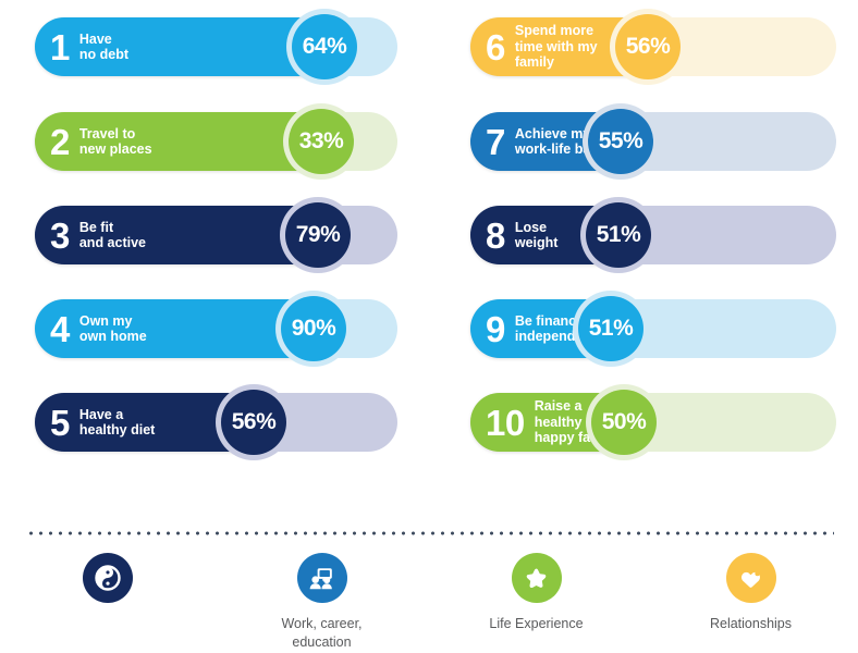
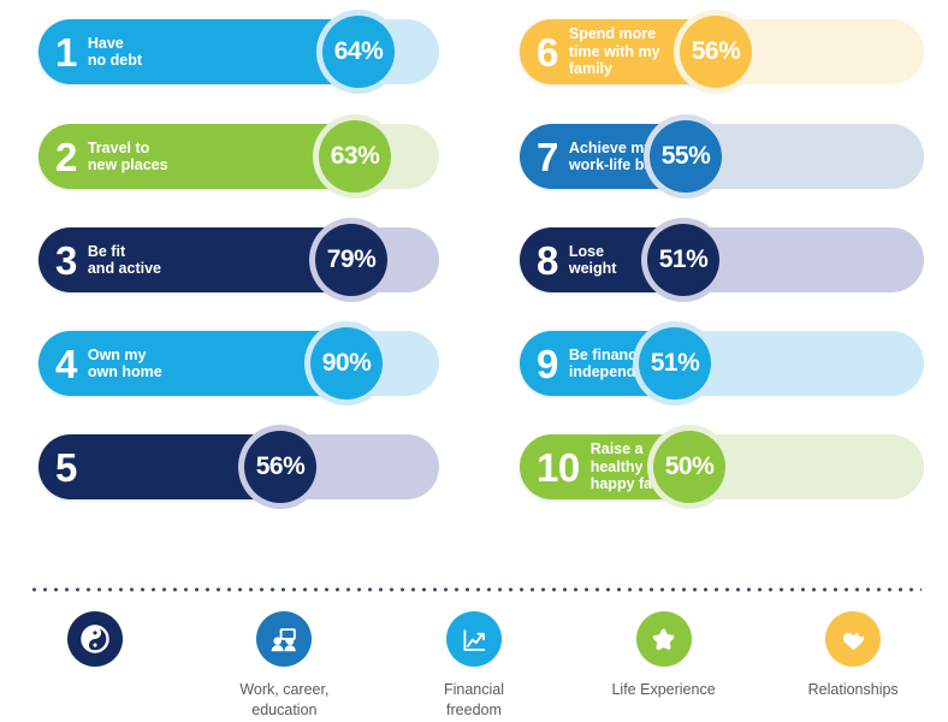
  1
  Have
  no debt
  64%
  2
  Travel to
  new places
- 33%
+ 63%
  3
  Be fit
  and active
  79%
  4
  Own my
  own home
  90%
  5
- Have a
- healthy diet
  56%
  6
  Spend more
  time with my
  family
  56%
  7
  55%
  8
  Lose
  weight
  51%
  9
  independ
  51%
  10
  Raise a
  healthy
  50%
  Work, career,
  education
+ Financial
+ freedom
  Life Experience
  Relationships
